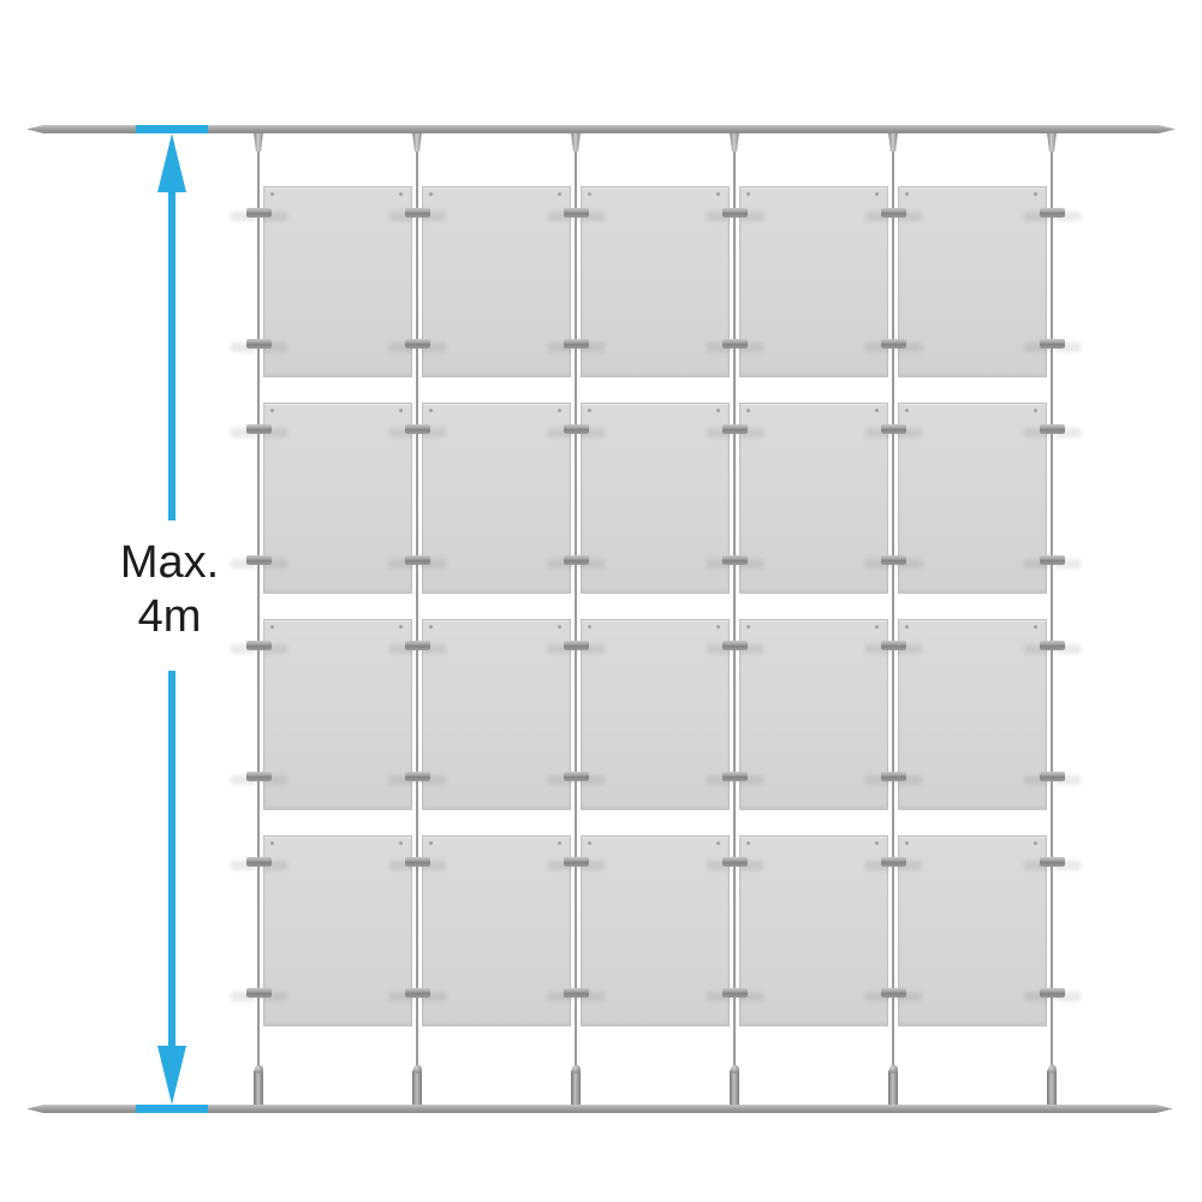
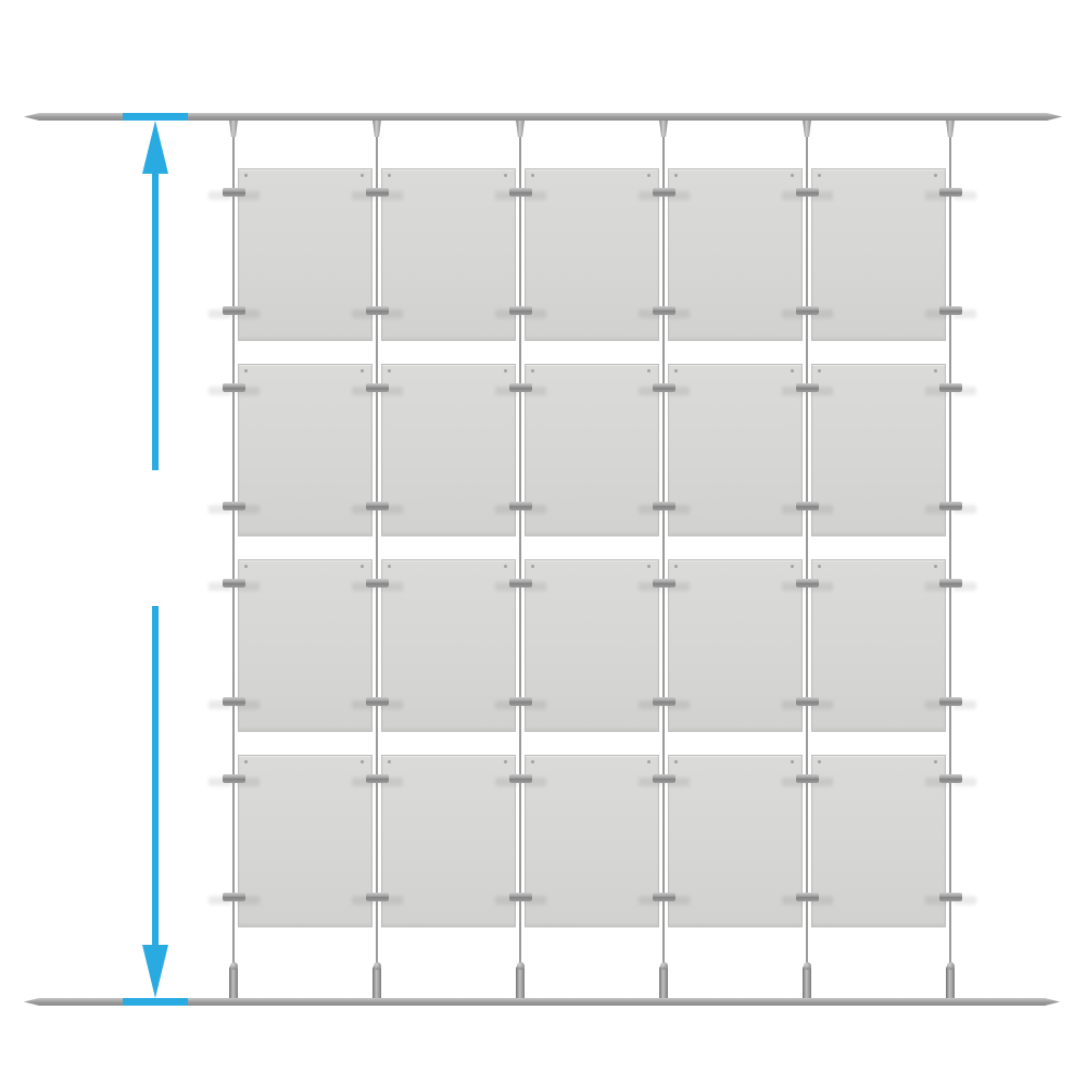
- Max.
- 4m
